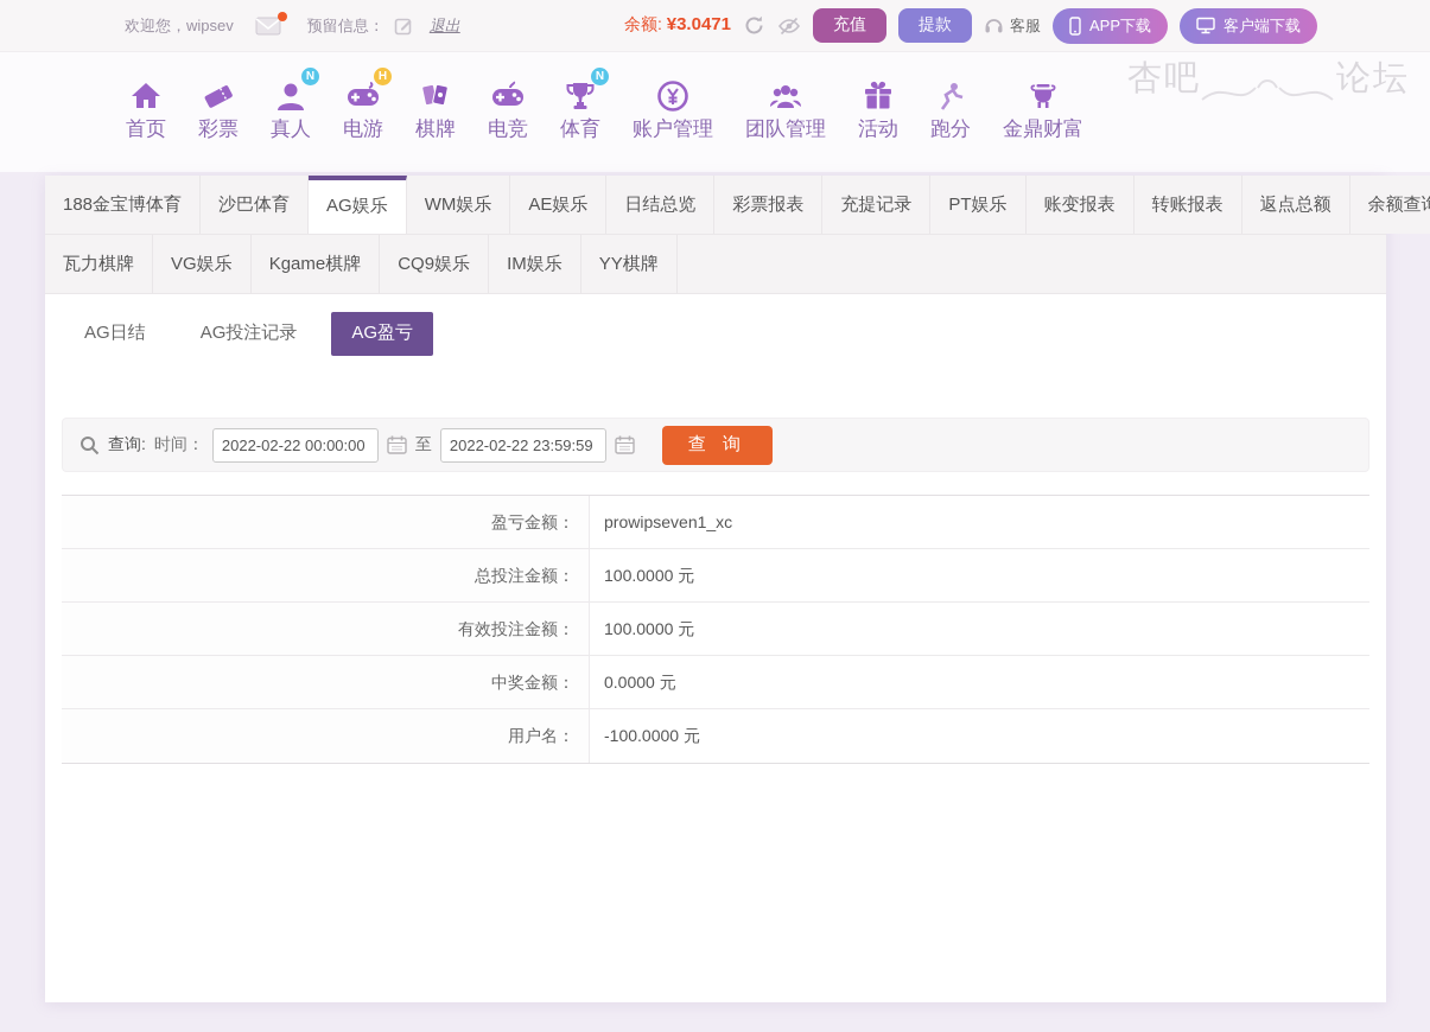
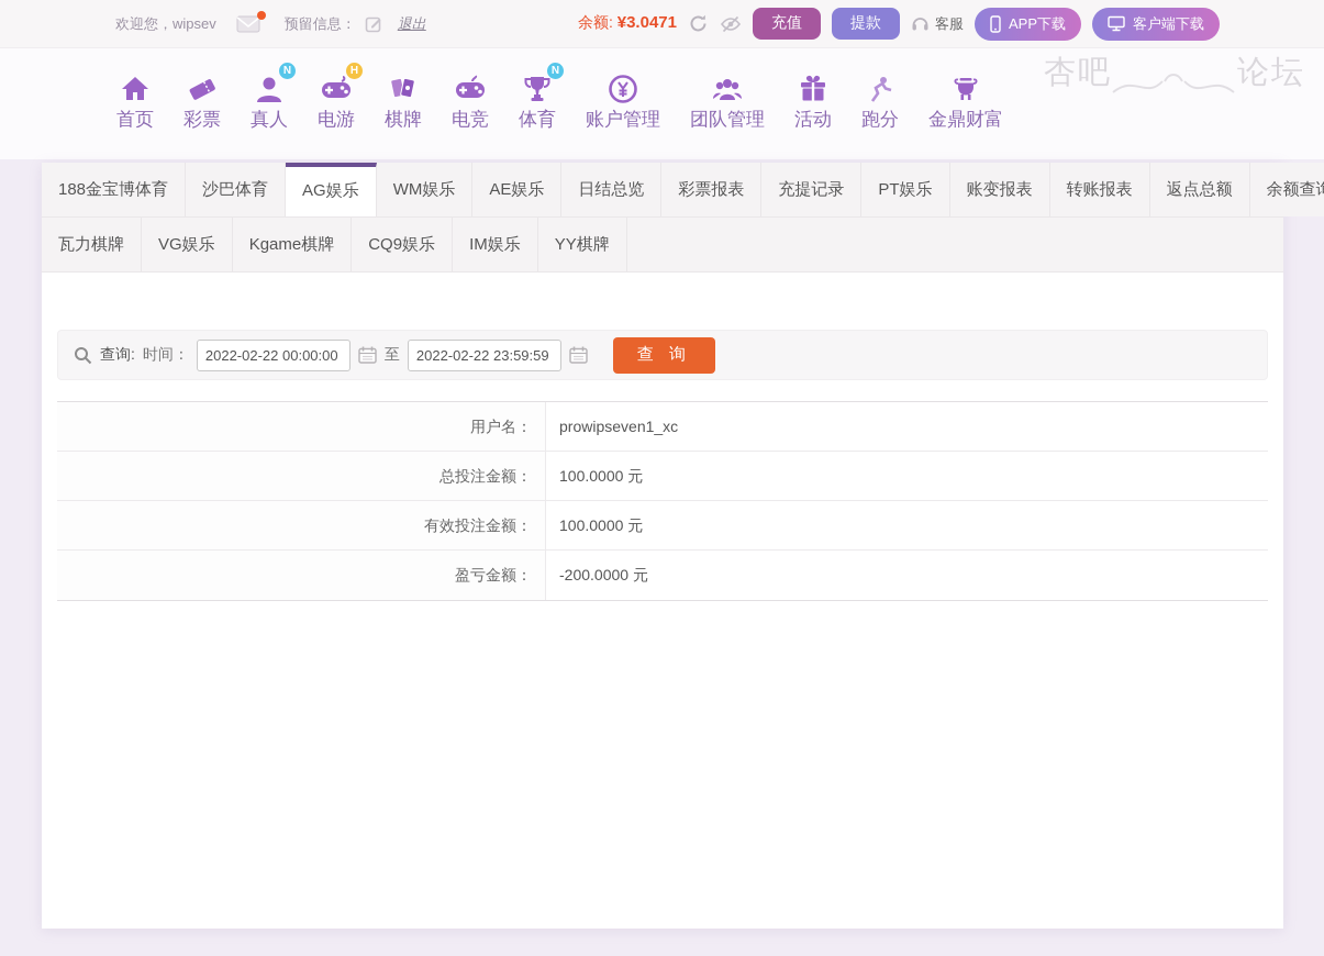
  欢迎您，wipsev
  预留信息：
  退出
  余额: ¥3.0471
  充值
  提款
  客服
  APP下载
  客户端下载
  首页
  彩票
  N
  真人
  H
  电游
  棋牌
  电竞
  N
  体育
  账户管理
  团队管理
  活动
  跑分
  金鼎财富
  杏吧
  论坛
  188金宝博体育
  沙巴体育
  AG娱乐
  WM娱乐
  AE娱乐
  日结总览
  彩票报表
  充提记录
  PT娱乐
  账变报表
  转账报表
  返点总额
  余额查
  瓦力棋牌
  VG娱乐
  Kgame棋牌
  CQ9娱乐
  IM娱乐
  YY棋牌
- AG日结
- AG投注记录
- AG盈亏
  查询:
  时间：
  2022-02-22 00:00:00
  至
  2022-02-22 23:59:59
  查 询
- 盈亏金额：
+ 用户名：
  prowipseven1_xc
  总投注金额：
  100.0000 元
  有效投注金额：
  100.0000 元
- 中奖金额：
- 0.0000 元
- 用户名：
+ 盈亏金额：
- -100.0000 元
+ -200.0000 元
